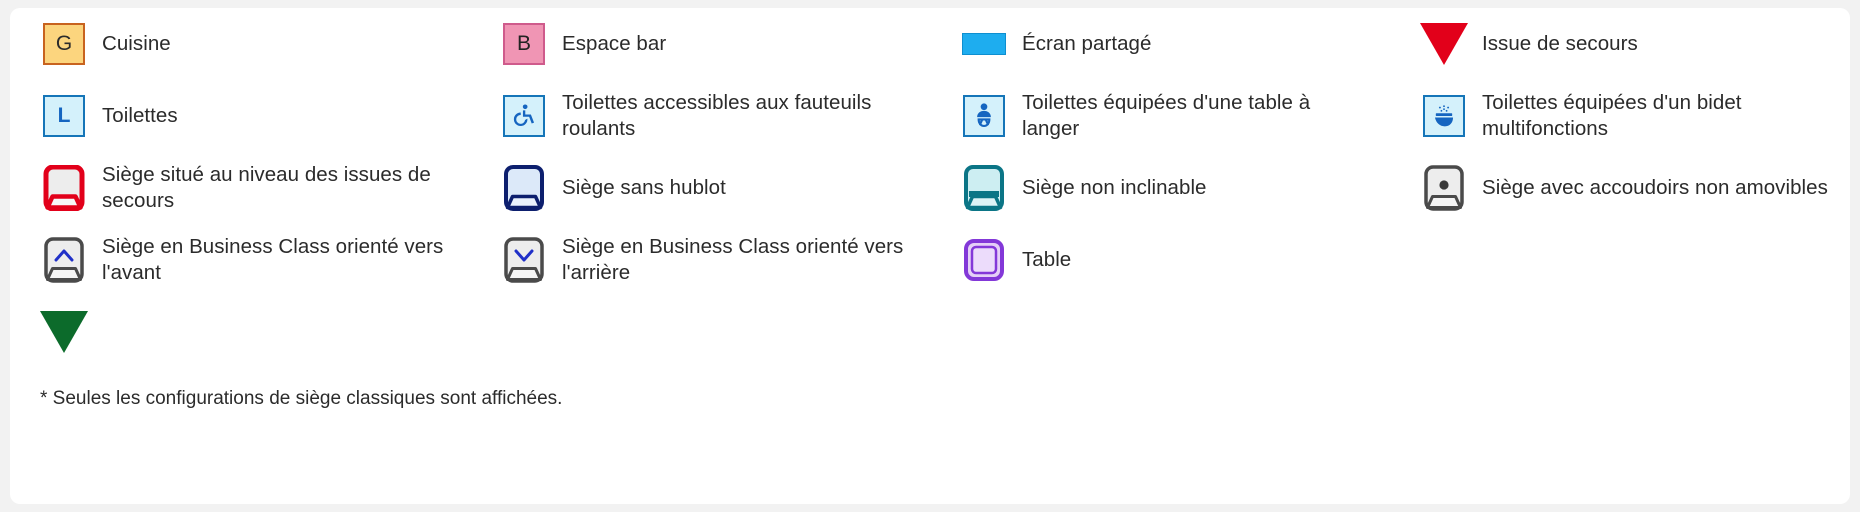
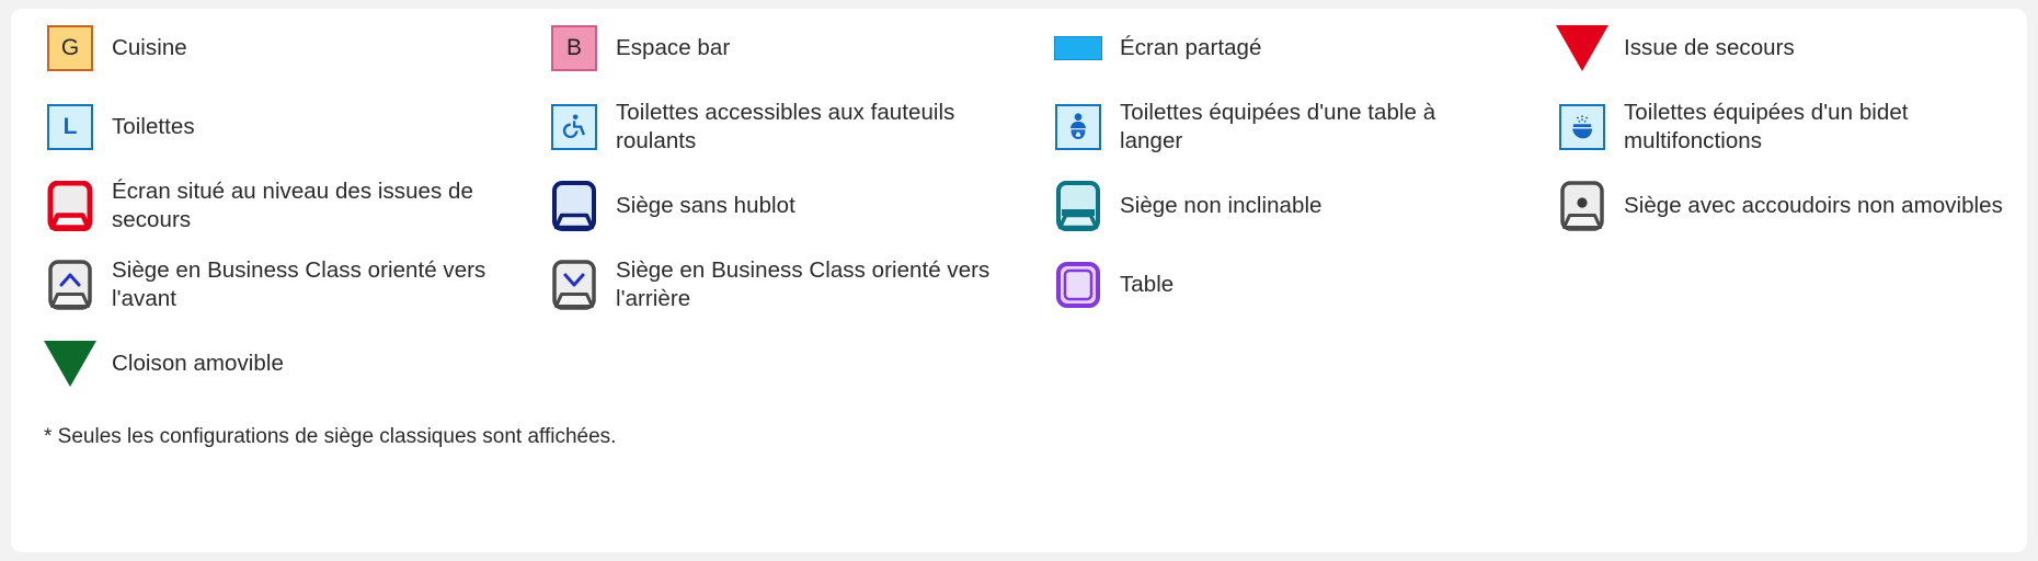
  G
  Cuisine
  B
  Espace bar
  Écran partagé
  Issue de secours
  L
  Toilettes
  Toilettes accessibles aux fauteuils roulants
  Toilettes équipées d'une table à langer
  Toilettes équipées d'un bidet multifonctions
- Siège situé au niveau des issues de secours
+ Écran situé au niveau des issues de secours
  Siège sans hublot
  Siège non inclinable
  Siège avec accoudoirs non amovibles
  Siège en Business Class orienté vers l'avant
  Siège en Business Class orienté vers l'arrière
  Table
+ Cloison amovible
  * Seules les configurations de siège classiques sont affichées.
